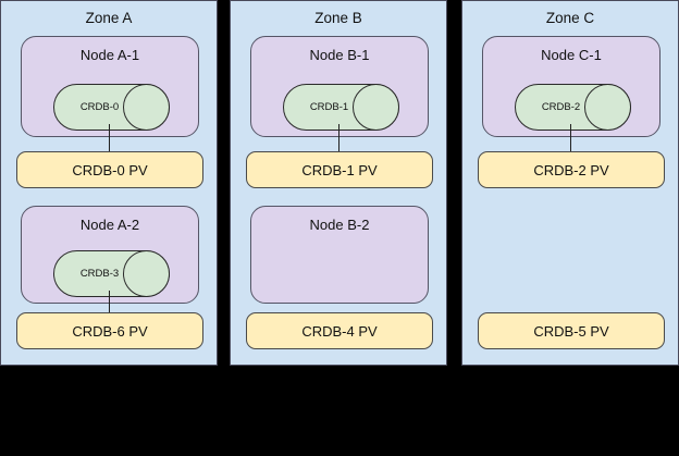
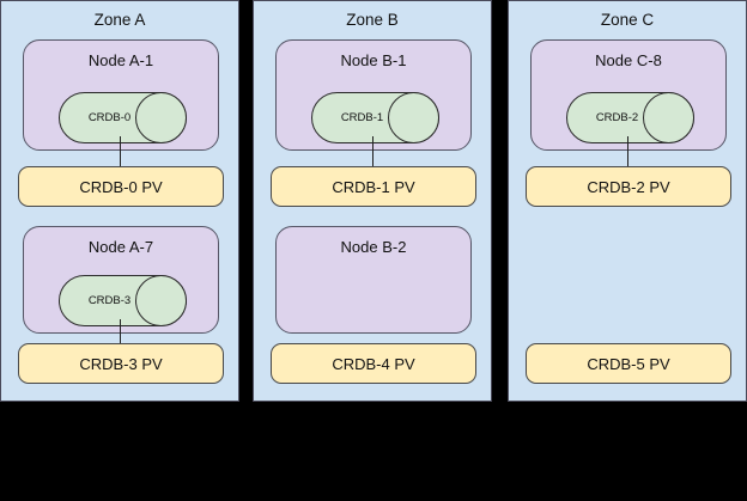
  Zone A
  Node A-1
  CRDB-0
  CRDB-0 PV
- Node A-2
+ Node A-7
  CRDB-3
- CRDB-6 PV
+ CRDB-3 PV
  Zone B
  Node B-1
  CRDB-1
  CRDB-1 PV
  Node B-2
  CRDB-4 PV
  Zone C
- Node C-1
+ Node C-8
  CRDB-2
  CRDB-2 PV
  CRDB-5 PV
